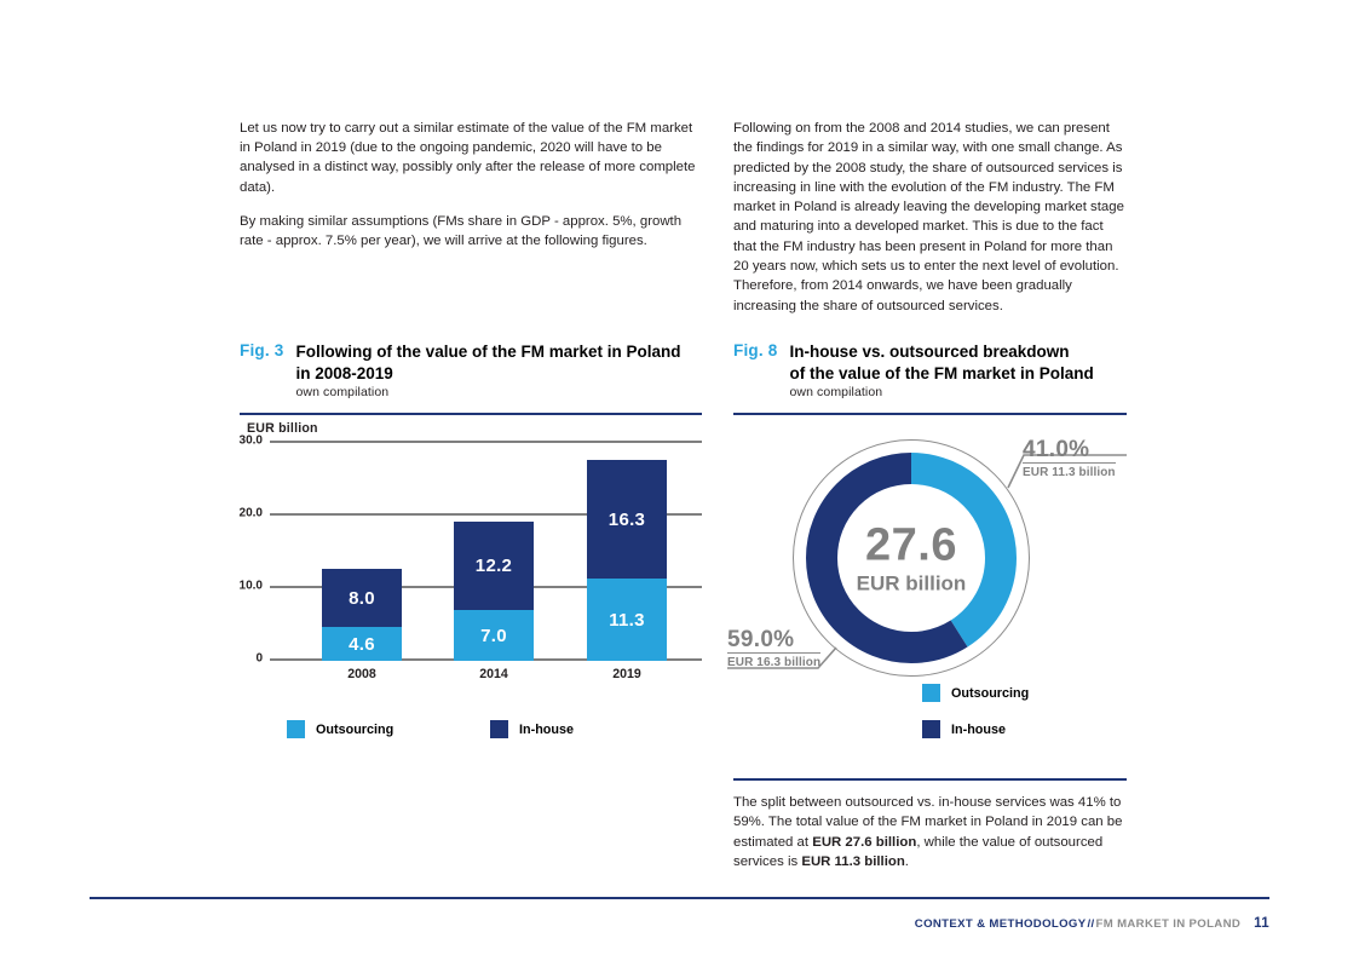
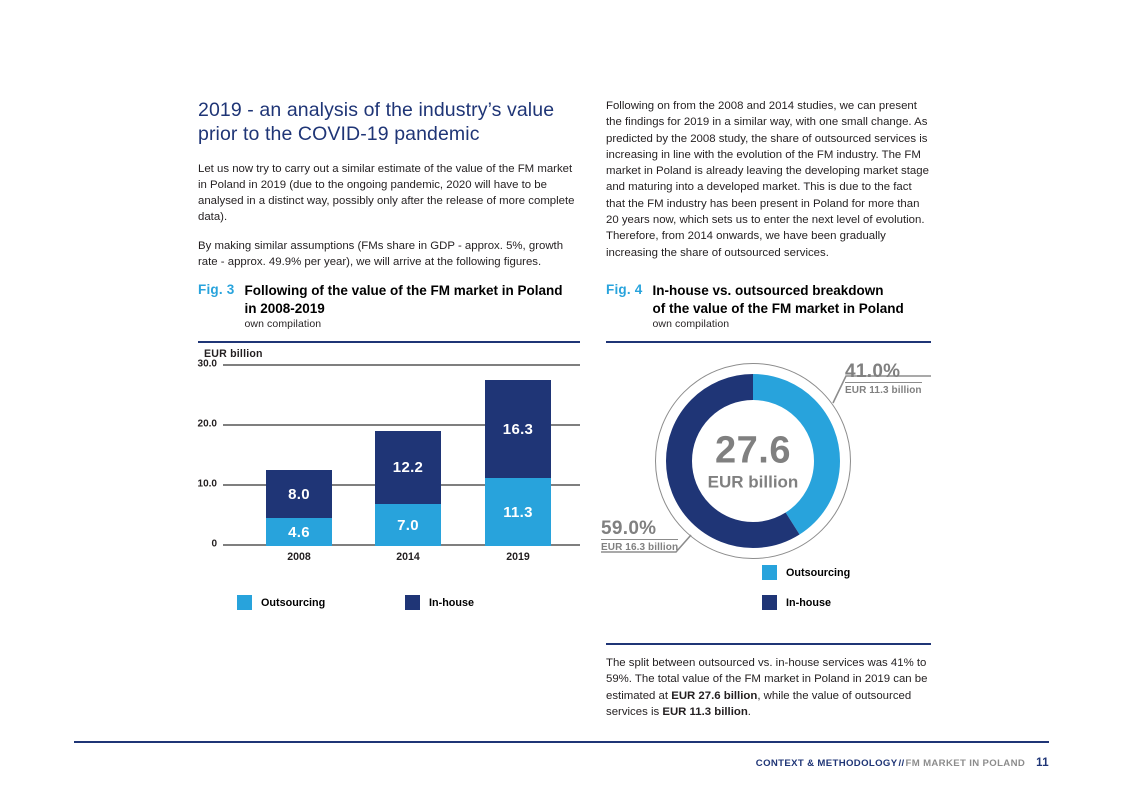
+ 2019 - an analysis of the industry’s value
+ prior to the COVID-19 pandemic
  Let us now try to carry out a similar estimate of the value of the FM market in Poland in 2019 (due to the ongoing pandemic, 2020 will have to be analysed in a distinct way, possibly only after the release of more complete data).
- By making similar assumptions (FMs share in GDP - approx. 5%, growth rate - approx. 7.5% per year), we will arrive at the following figures.
+ By making similar assumptions (FMs share in GDP - approx. 5%, growth rate - approx. 49.9% per year), we will arrive at the following figures.
  Following on from the 2008 and 2014 studies, we can present the findings for 2019 in a similar way, with one small change. As predicted by the 2008 study, the share of outsourced services is increasing in line with the evolution of the FM industry. The FM market in Poland is already leaving the developing market stage and maturing into a developed market. This is due to the fact that the FM industry has been present in Poland for more than 20 years now, which sets us to enter the next level of evolution. Therefore, from 2014 onwards, we have been gradually increasing the share of outsourced services.
  Fig. 3
  Following of the value of the FM market in Poland
  in 2008-2019
  own compilation
- Fig. 8
+ Fig. 4
  In-house vs. outsourced breakdown
  of the value of the FM market in Poland
  own compilation
  EUR billion
  0
  10.0
  20.0
  30.0
  4.6
  8.0
  2008
  7.0
  12.2
  2014
  11.3
  16.3
  2019
  Outsourcing
  In-house
  27.6
  EUR billion
  41.0%
  EUR 11.3 billion
  59.0%
  EUR 16.3 billion
  Outsourcing
  In-house
  The split between outsourced vs. in-house services was 41% to 59%. The total value of the FM market in Poland in 2019 can be estimated at EUR 27.6 billion, while the value of outsourced services is EUR 11.3 billion.
  CONTEXT & METHODOLOGY
  //
  FM MARKET IN POLAND
  11
